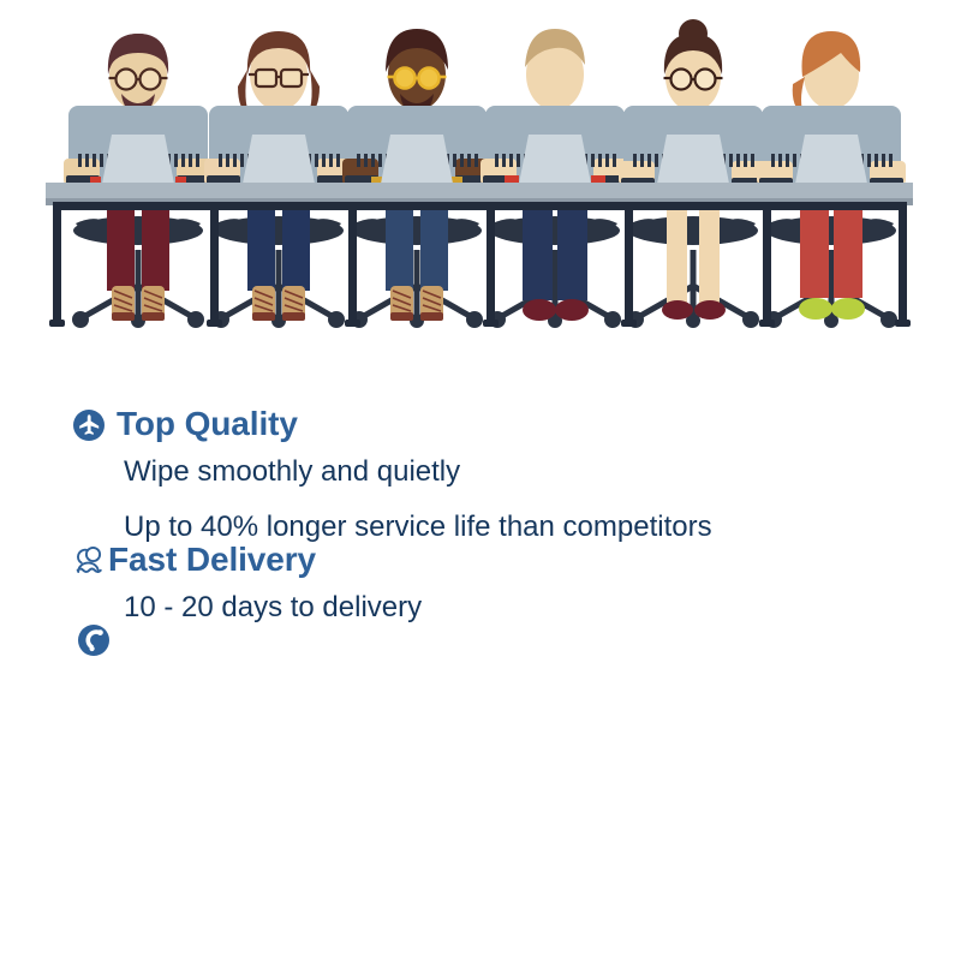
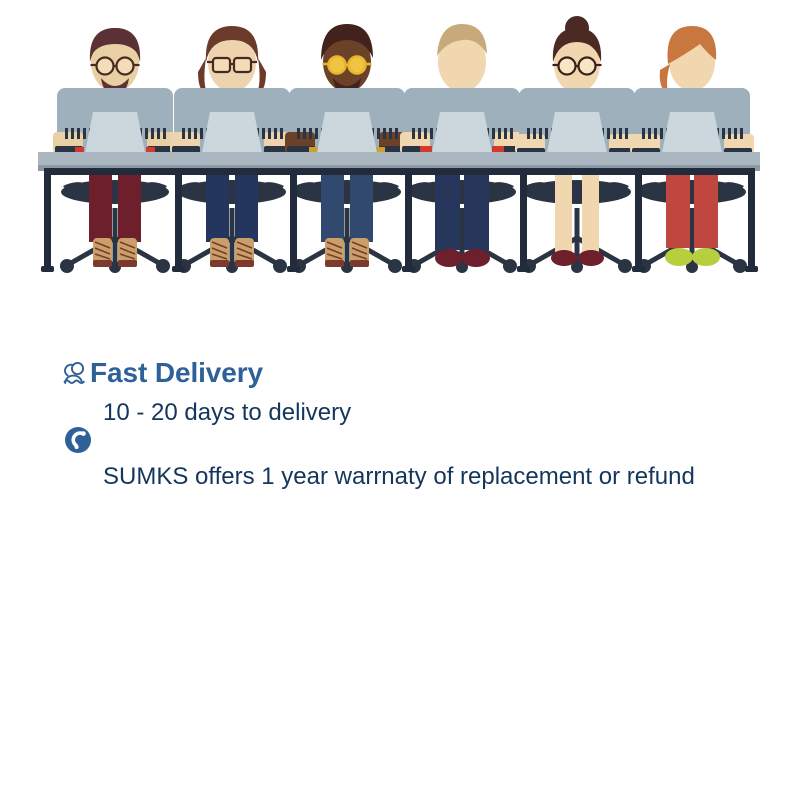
- Top Quality
- Wipe smoothly and quietly
- Up to 40% longer service life than competitors
  Fast Delivery
  10 - 20 days to delivery
+ SUMKS offers 1 year warrnaty of replacement or refund
